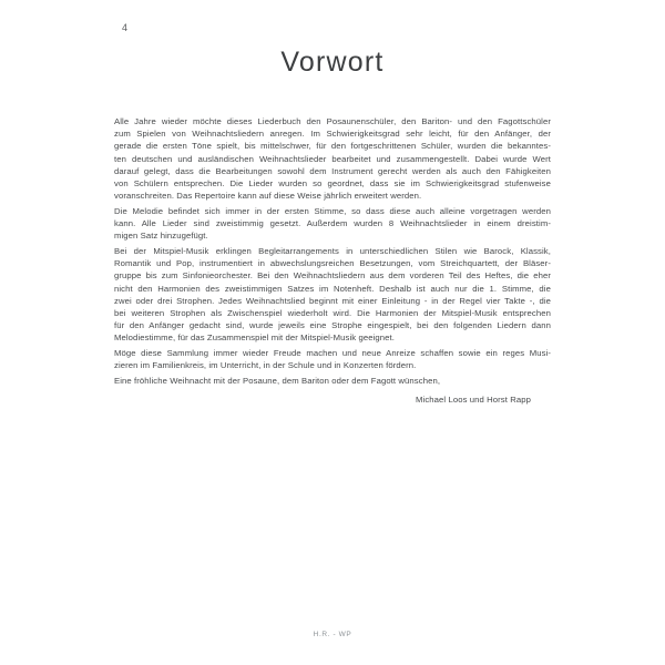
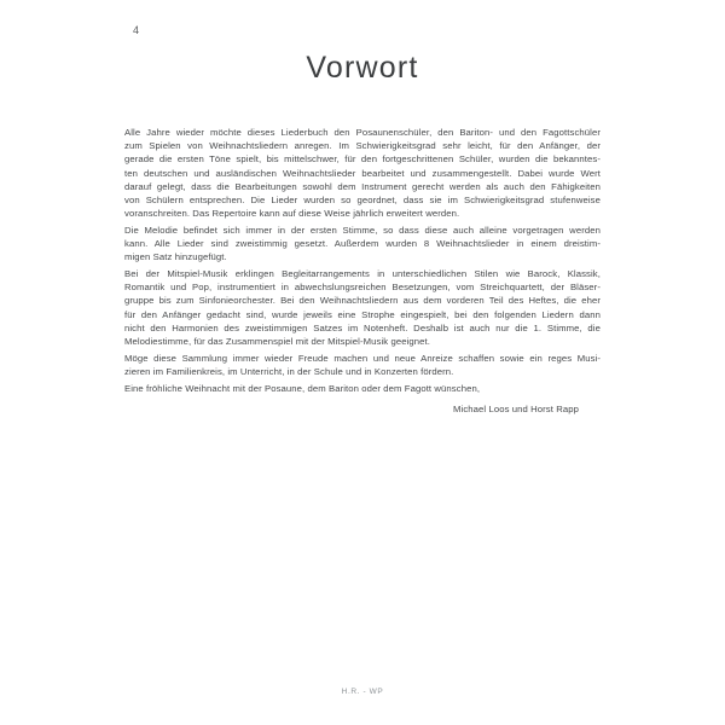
  4
  Vorwort
  Alle Jahre wieder möchte dieses Liederbuch den Posaunenschüler, den Bariton- und den Fagottschüler
  zum Spielen von Weihnachtsliedern anregen. Im Schwierigkeitsgrad sehr leicht, für den Anfänger, der
  gerade die ersten Töne spielt, bis mittelschwer, für den fortgeschrittenen Schüler, wurden die bekanntes-
  ten deutschen und ausländischen Weihnachtslieder bearbeitet und zusammengestellt. Dabei wurde Wert
  darauf gelegt, dass die Bearbeitungen sowohl dem Instrument gerecht werden als auch den Fähigkeiten
  von Schülern entsprechen. Die Lieder wurden so geordnet, dass sie im Schwierigkeitsgrad stufenweise
  voranschreiten. Das Repertoire kann auf diese Weise jährlich erweitert werden.
  Die Melodie befindet sich immer in der ersten Stimme, so dass diese auch alleine vorgetragen werden
  kann. Alle Lieder sind zweistimmig gesetzt. Außerdem wurden 8 Weihnachtslieder in einem dreistim-
  migen Satz hinzugefügt.
  Bei der Mitspiel-Musik erklingen Begleitarrangements in unterschiedlichen Stilen wie Barock, Klassik,
  Romantik und Pop, instrumentiert in abwechslungsreichen Besetzungen, vom Streichquartett, der Bläser-
  gruppe bis zum Sinfonieorchester. Bei den Weihnachtsliedern aus dem vorderen Teil des Heftes, die eher
- nicht den Harmonien des zweistimmigen Satzes im Notenheft. Deshalb ist auch nur die 1. Stimme, die
+ für den Anfänger gedacht sind, wurde jeweils eine Strophe eingespielt, bei den folgenden Liedern dann
- zwei oder drei Strophen. Jedes Weihnachtslied beginnt mit einer Einleitung - in der Regel vier Takte -, die
- bei weiteren Strophen als Zwischenspiel wiederholt wird. Die Harmonien der Mitspiel-Musik entsprechen
- für den Anfänger gedacht sind, wurde jeweils eine Strophe eingespielt, bei den folgenden Liedern dann
+ nicht den Harmonien des zweistimmigen Satzes im Notenheft. Deshalb ist auch nur die 1. Stimme, die
  Melodiestimme, für das Zusammenspiel mit der Mitspiel-Musik geeignet.
  Möge diese Sammlung immer wieder Freude machen und neue Anreize schaffen sowie ein reges Musi-
  zieren im Familienkreis, im Unterricht, in der Schule und in Konzerten fördern.
  Eine fröhliche Weihnacht mit der Posaune, dem Bariton oder dem Fagott wünschen,
  Michael Loos und Horst Rapp
